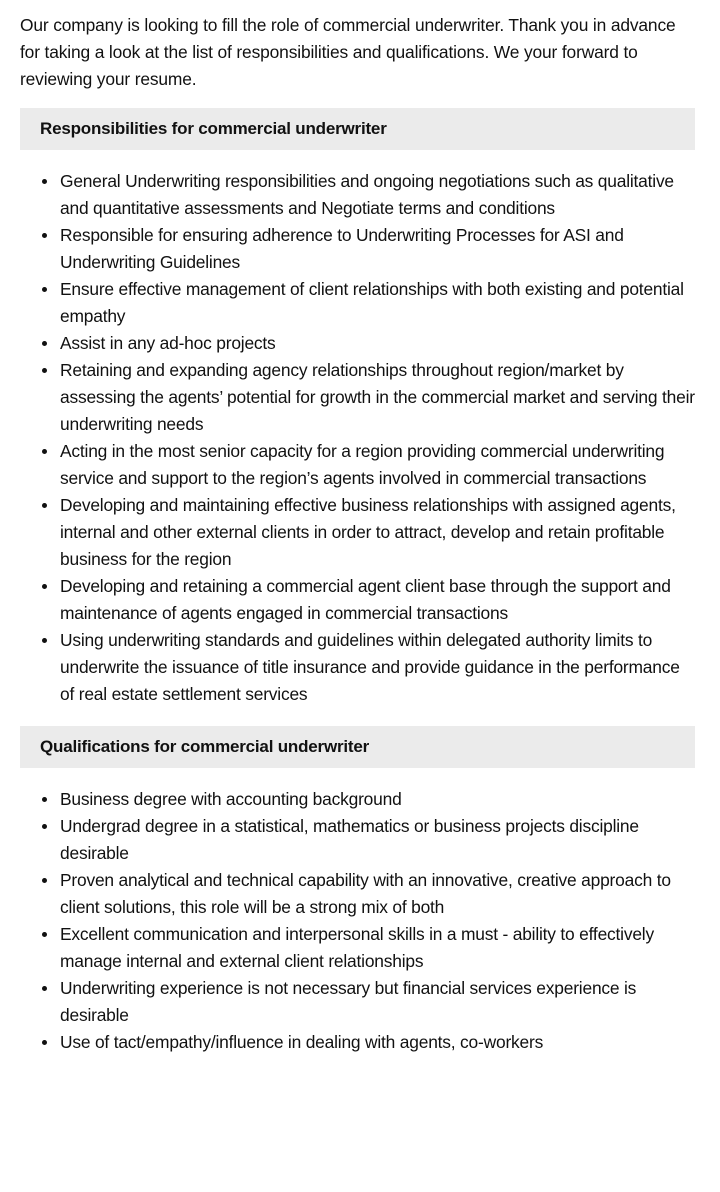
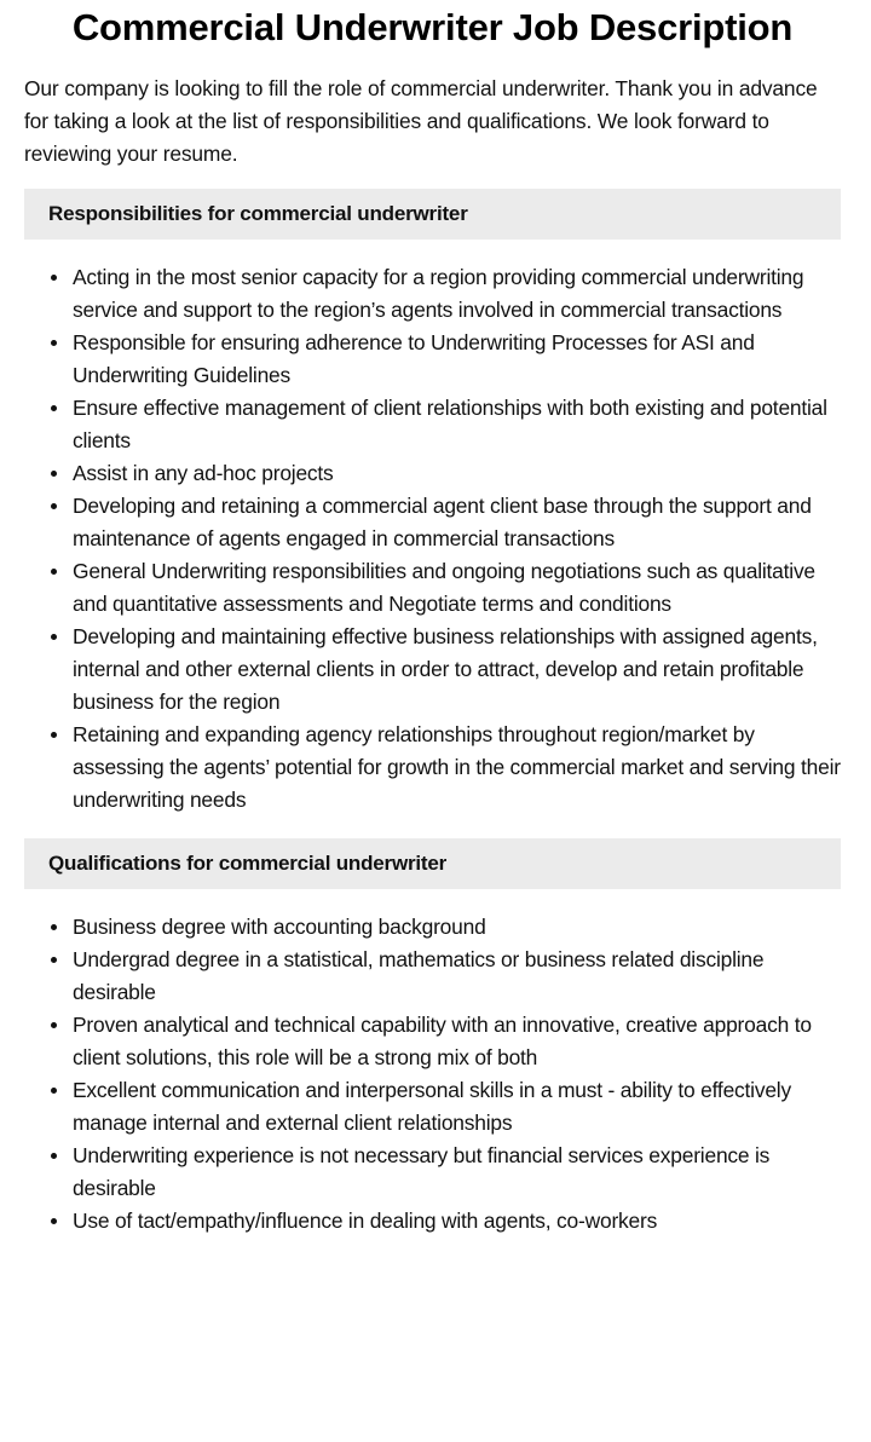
+ Commercial Underwriter Job Description
- Our company is looking to fill the role of commercial underwriter. Thank you in advance for taking a look at the list of responsibilities and qualifications. We your forward to reviewing your resume.
+ Our company is looking to fill the role of commercial underwriter. Thank you in advance for taking a look at the list of responsibilities and qualifications. We look forward to reviewing your resume.
  Responsibilities for commercial underwriter
- General Underwriting responsibilities and ongoing negotiations such as qualitative and quantitative assessments and Negotiate terms and conditions
+ Acting in the most senior capacity for a region providing commercial underwriting service and support to the region’s agents involved in commercial transactions
  Responsible for ensuring adherence to Underwriting Processes for ASI and Underwriting Guidelines
- Ensure effective management of client relationships with both existing and potential empathy
+ Ensure effective management of client relationships with both existing and potential clients
  Assist in any ad-hoc projects
- Retaining and expanding agency relationships throughout region/market by assessing the agents’ potential for growth in the commercial market and serving their underwriting needs
+ Developing and retaining a commercial agent client base through the support and maintenance of agents engaged in commercial transactions
- Acting in the most senior capacity for a region providing commercial underwriting service and support to the region’s agents involved in commercial transactions
+ General Underwriting responsibilities and ongoing negotiations such as qualitative and quantitative assessments and Negotiate terms and conditions
  Developing and maintaining effective business relationships with assigned agents, internal and other external clients in order to attract, develop and retain profitable business for the region
- Developing and retaining a commercial agent client base through the support and maintenance of agents engaged in commercial transactions
+ Retaining and expanding agency relationships throughout region/market by assessing the agents’ potential for growth in the commercial market and serving their underwriting needs
- Using underwriting standards and guidelines within delegated authority limits to underwrite the issuance of title insurance and provide guidance in the performance of real estate settlement services
  Qualifications for commercial underwriter
  Business degree with accounting background
- Undergrad degree in a statistical, mathematics or business projects discipline desirable
+ Undergrad degree in a statistical, mathematics or business related discipline desirable
  Proven analytical and technical capability with an innovative, creative approach to client solutions, this role will be a strong mix of both
  Excellent communication and interpersonal skills in a must - ability to effectively manage internal and external client relationships
  Underwriting experience is not necessary but financial services experience is desirable
  Use of tact/empathy/influence in dealing with agents, co-workers
